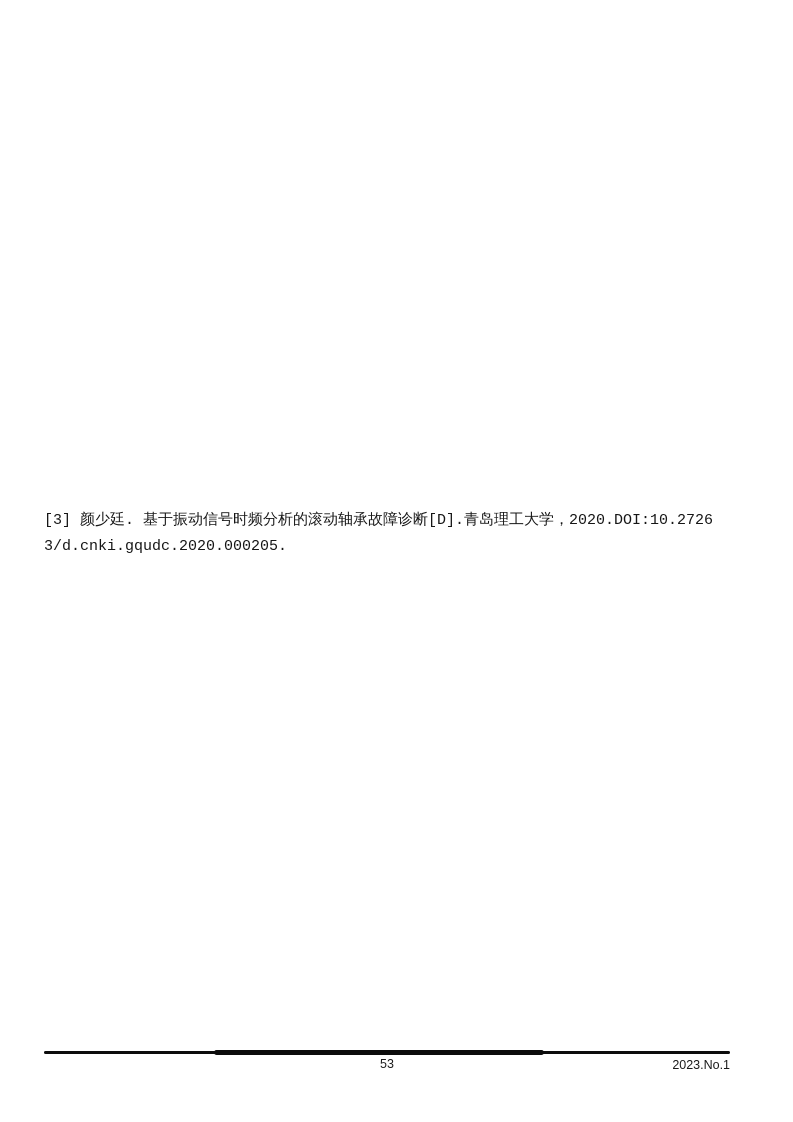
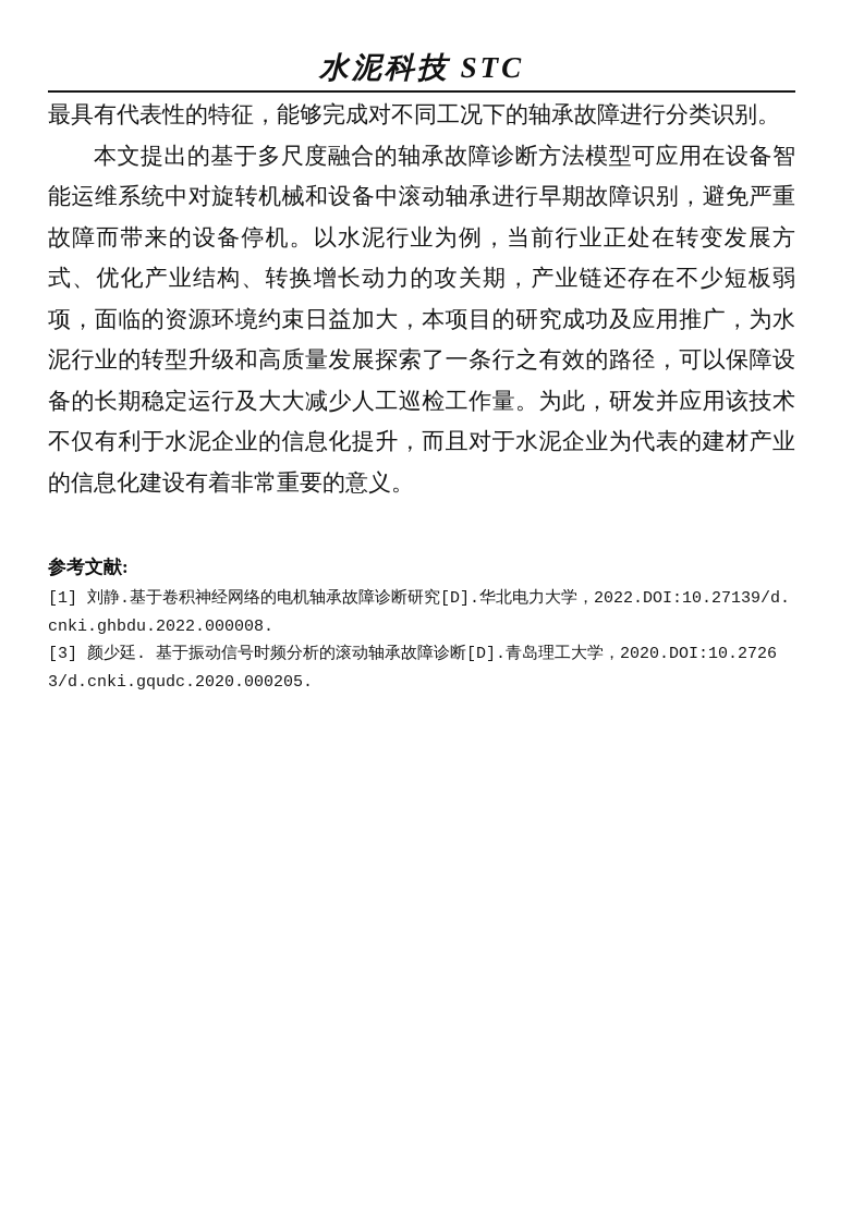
+ 水泥科技 STC
+ 最具有代表性的特征，能够完成对不同工况下的轴承故障进行分类识别。
+ 本文提出的基于多尺度融合的轴承故障诊断方法模型可应用在设备智能运维系统中对旋转机械和设备中滚动轴承进行早期故障识别，避免严重故障而带来的设备停机。以水泥行业为例，当前行业正处在转变发展方式、优化产业结构、转换增长动力的攻关期，产业链还存在不少短板弱项，面临的资源环境约束日益加大，本项目的研究成功及应用推广，为水泥行业的转型升级和高质量发展探索了一条行之有效的路径，可以保障设备的长期稳定运行及大大减少人工巡检工作量。为此，研发并应用该技术不仅有利于水泥企业的信息化提升，而且对于水泥企业为代表的建材产业的信息化建设有着非常重要的意义。
+ 参考文献:
+ [1] 刘静.基于卷积神经网络的电机轴承故障诊断研究[D].华北电力大学，2022.DOI:10.27139/d.cnki.ghbdu.2022.000008.
  [3] 颜少廷. 基于振动信号时频分析的滚动轴承故障诊断[D].青岛理工大学，2020.DOI:10.27263/d.cnki.gqudc.2020.000205.
- 53
- 2023.No.1
